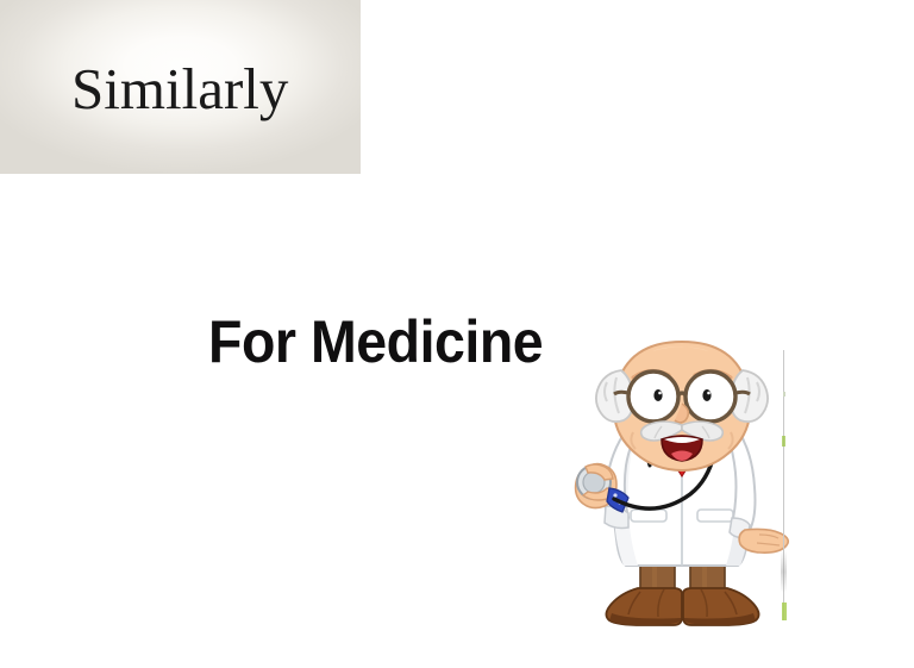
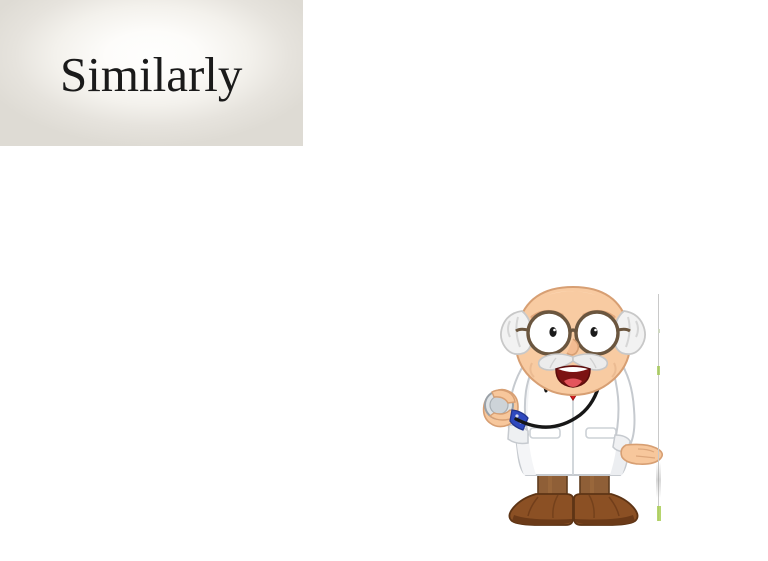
  Similarly
- For Medicine
